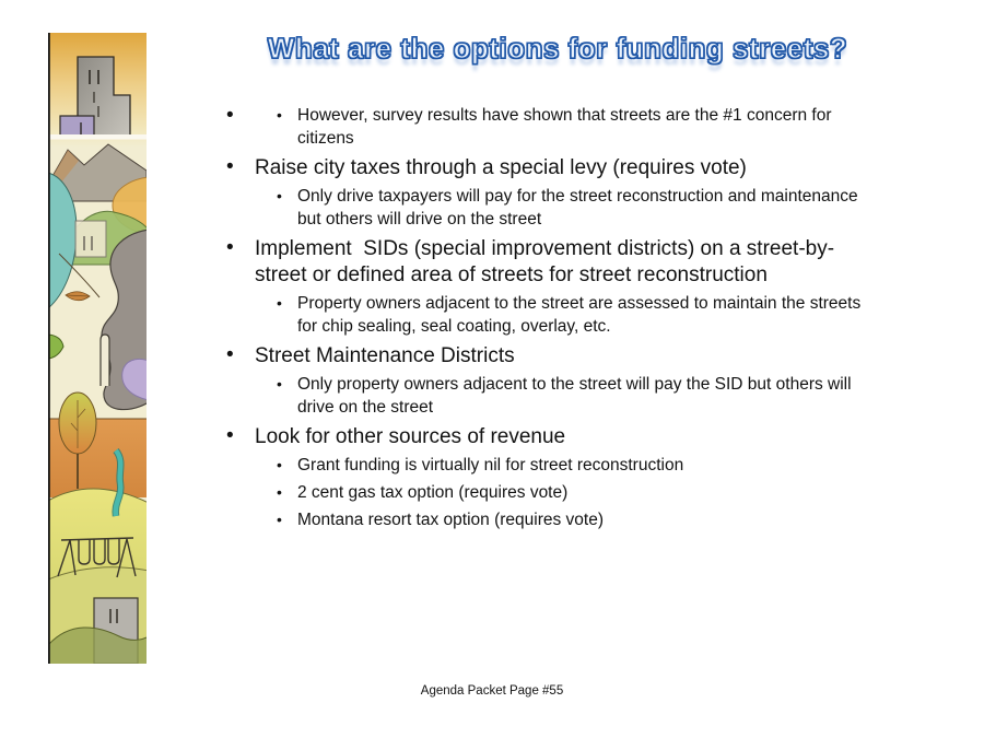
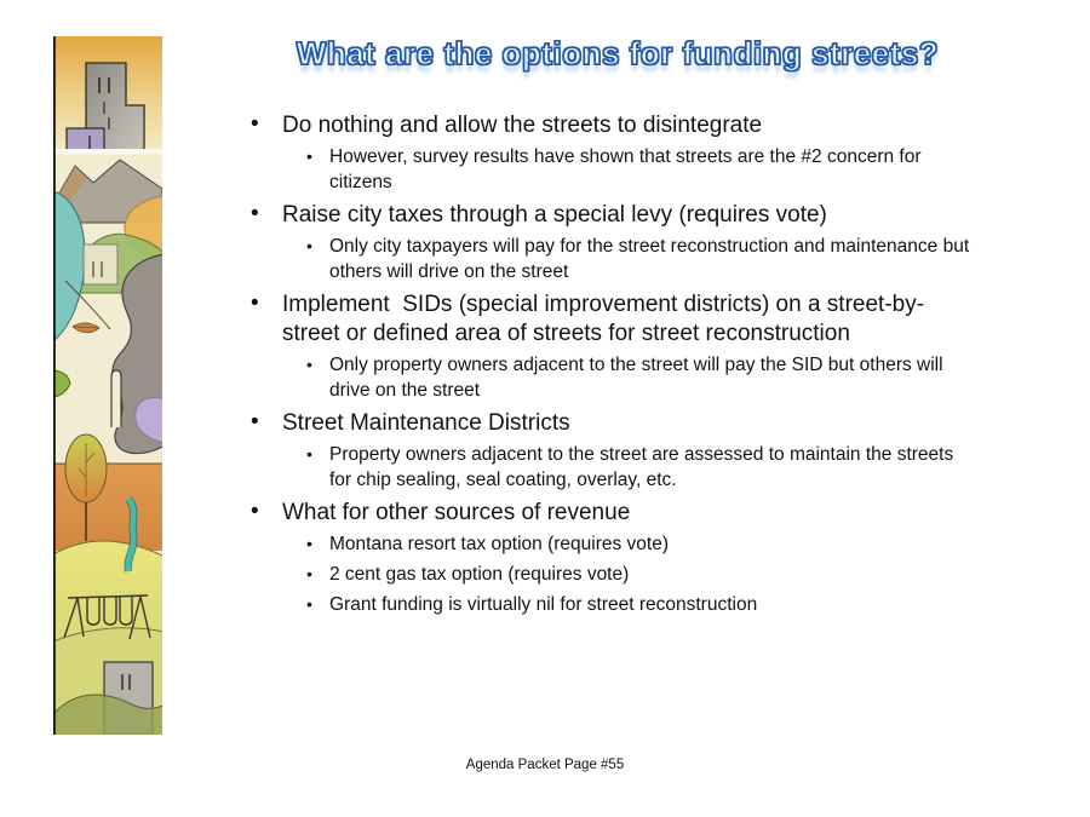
  What are the options for funding streets?
  •
+ Do nothing and allow the streets to disintegrate
  •
- However, survey results have shown that streets are the #1 concern for citizens
+ However, survey results have shown that streets are the #2 concern for citizens
  •
  Raise city taxes through a special levy (requires vote)
  •
- Only drive taxpayers will pay for the street reconstruction and maintenance but others will drive on the street
+ Only city taxpayers will pay for the street reconstruction and maintenance but others will drive on the street
  •
  Implement SIDs (special improvement districts) on a street-by-street or defined area of streets for street reconstruction
  •
- Property owners adjacent to the street are assessed to maintain the streets for chip sealing, seal coating, overlay, etc.
+ Only property owners adjacent to the street will pay the SID but others will drive on the street
  •
  Street Maintenance Districts
  •
- Only property owners adjacent to the street will pay the SID but others will drive on the street
+ Property owners adjacent to the street are assessed to maintain the streets for chip sealing, seal coating, overlay, etc.
  •
- Look for other sources of revenue
+ What for other sources of revenue
  •
- Grant funding is virtually nil for street reconstruction
+ Montana resort tax option (requires vote)
  •
  2 cent gas tax option (requires vote)
  •
- Montana resort tax option (requires vote)
+ Grant funding is virtually nil for street reconstruction
  Agenda Packet Page #55
